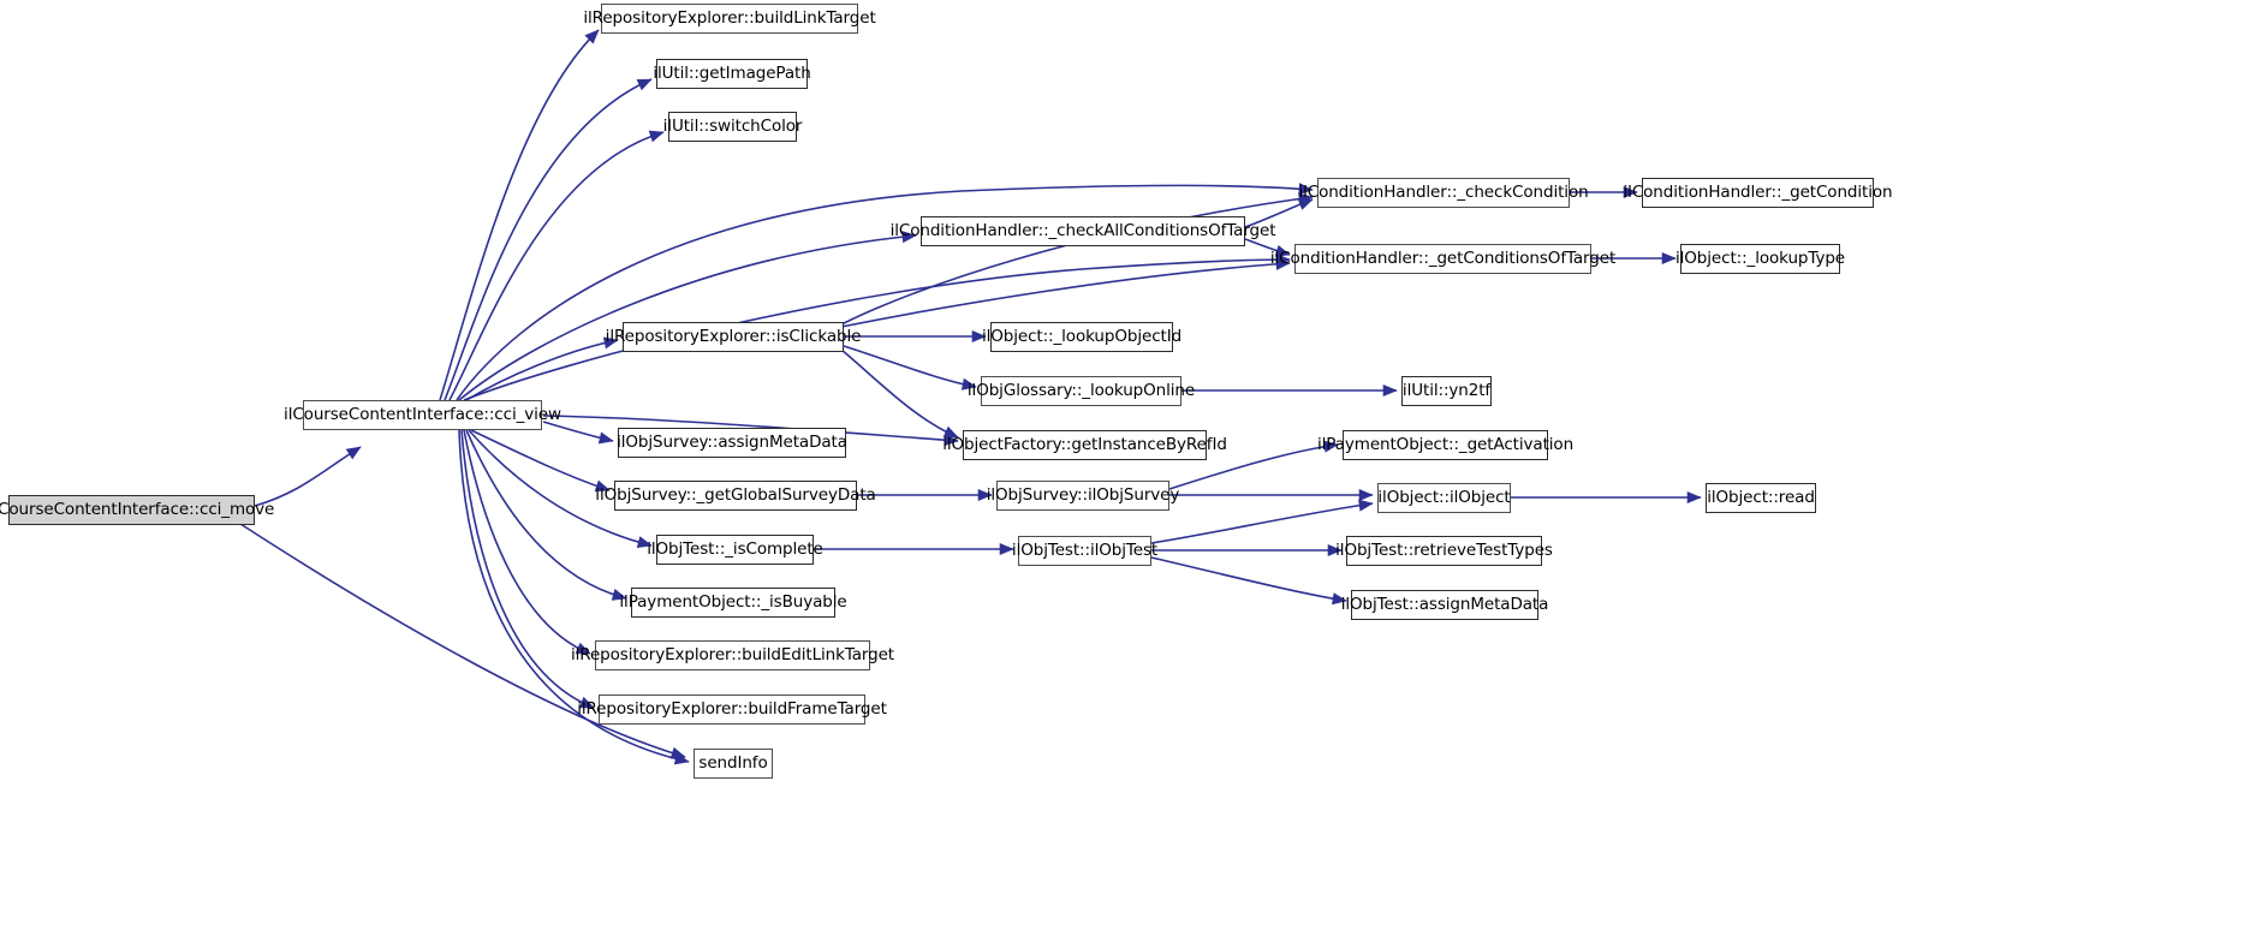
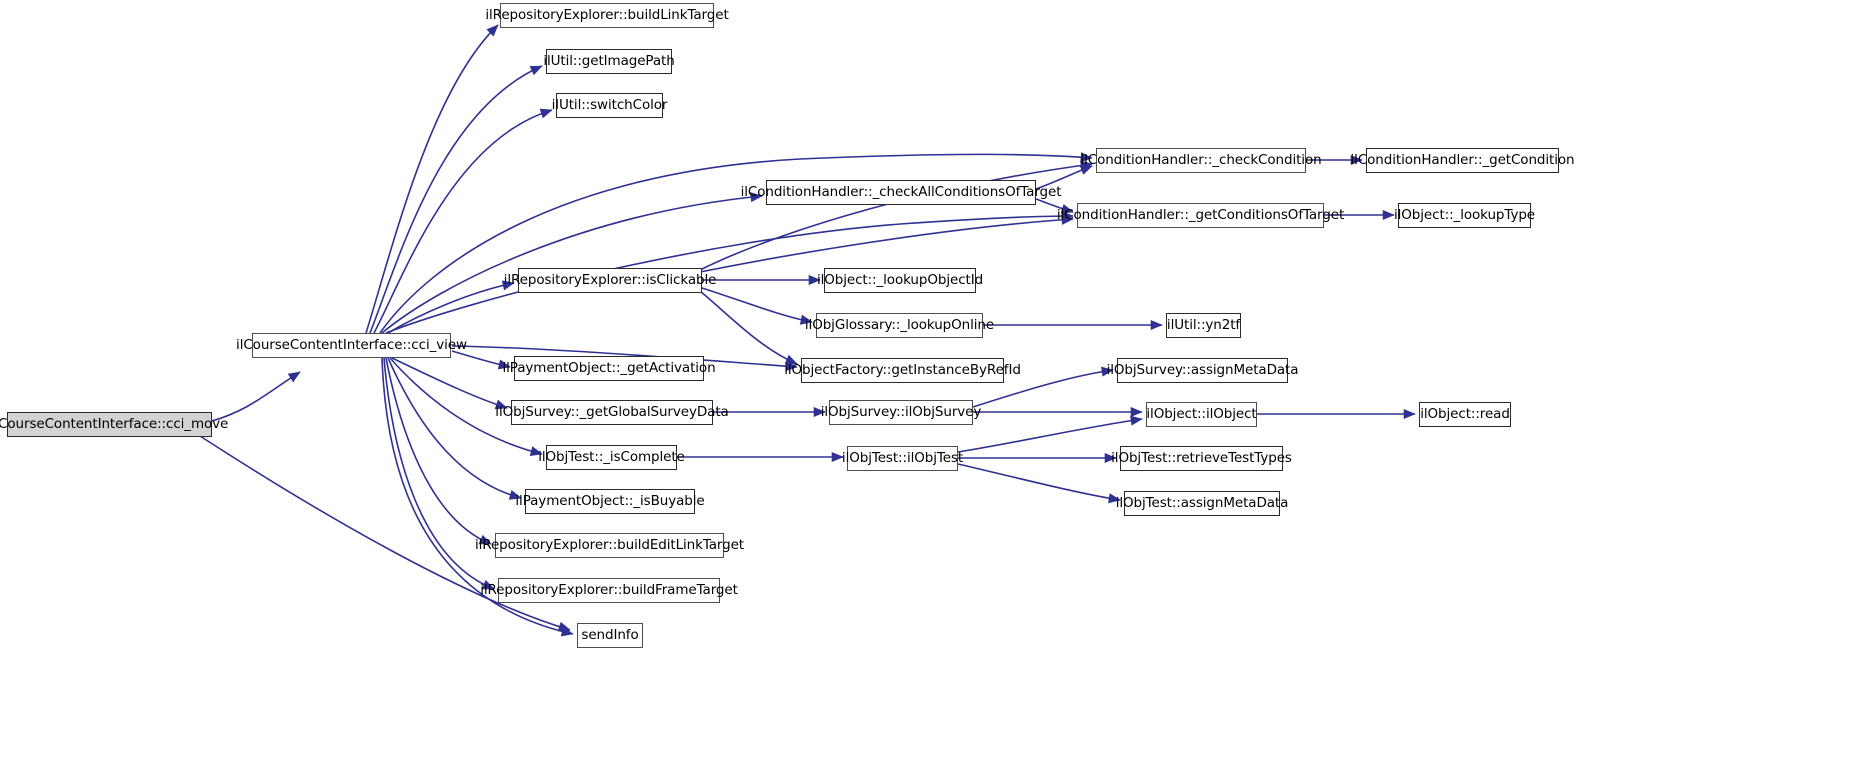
  CourseContentInterface::cci_move
  ilCourseContentInterface::cci_view
  ilRepositoryExplorer::buildLinkTarget
  ilUtil::getImagePath
  ilUtil::switchColor
  ilConditionHandler::_checkAllConditionsOfTarget
  ilConditionHandler::_checkCondition
  ilConditionHandler::_getCondition
  ilConditionHandler::_getConditionsOfTarget
  ilObject::_lookupType
  ilRepositoryExplorer::isClickable
  ilObject::_lookupObjectId
  ilObjGlossary::_lookupOnline
  ilUtil::yn2tf
- ilObjSurvey::assignMetaData
+ ilPaymentObject::_getActivation
  ilObjectFactory::getInstanceByRefId
- ilPaymentObject::_getActivation
+ ilObjSurvey::assignMetaData
  ilObjSurvey::_getGlobalSurveyData
  ilObjSurvey::ilObjSurvey
  ilObject::ilObject
  ilObject::read
  ilObjTest::_isComplete
  ilObjTest::ilObjTest
  ilObjTest::retrieveTestTypes
  ilPaymentObject::_isBuyable
  ilObjTest::assignMetaData
  ilRepositoryExplorer::buildEditLinkTarget
  ilRepositoryExplorer::buildFrameTarget
  sendInfo
